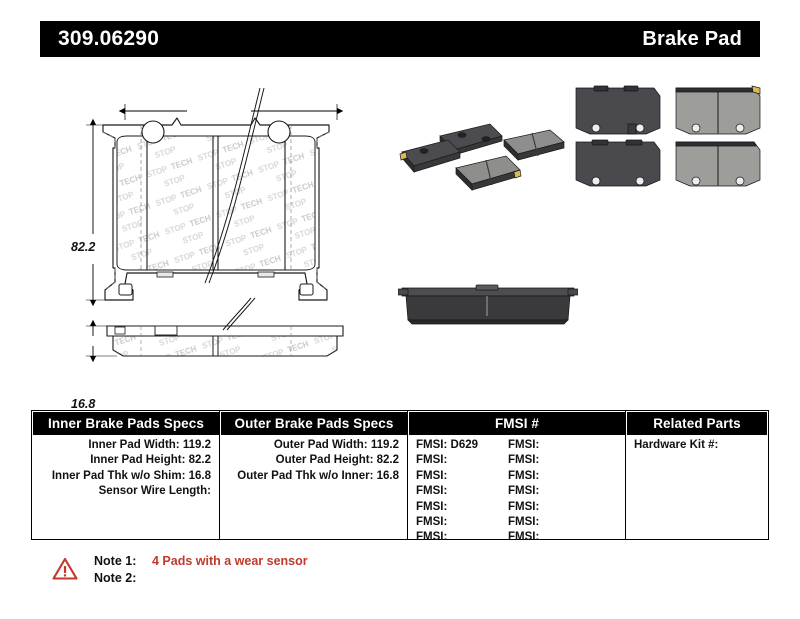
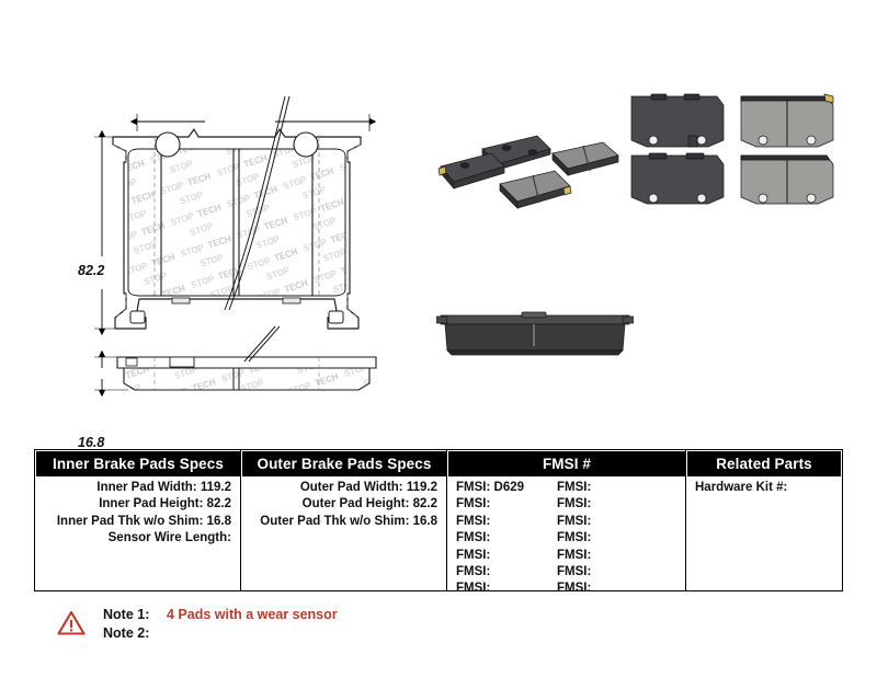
- 309.06290
- Brake Pad
  82.2
  16.8
  Inner Brake Pads Specs
  Outer Brake Pads Specs
  FMSI #
  Related Parts
  Inner Pad Width: 119.2
  Inner Pad Height: 82.2
  Inner Pad Thk w/o Shim: 16.8
  Sensor Wire Length:
  Outer Pad Width: 119.2
  Outer Pad Height: 82.2
- Outer Pad Thk w/o Inner: 16.8
+ Outer Pad Thk w/o Shim: 16.8
  FMSI: D629
  FMSI:
  FMSI:
  FMSI:
  FMSI:
  FMSI:
  FMSI:
  FMSI:
  FMSI:
  FMSI:
  FMSI:
  FMSI:
  FMSI:
  FMSI:
  Hardware Kit #:
  Note 1:
  4 Pads with a wear sensor
  Note 2:
